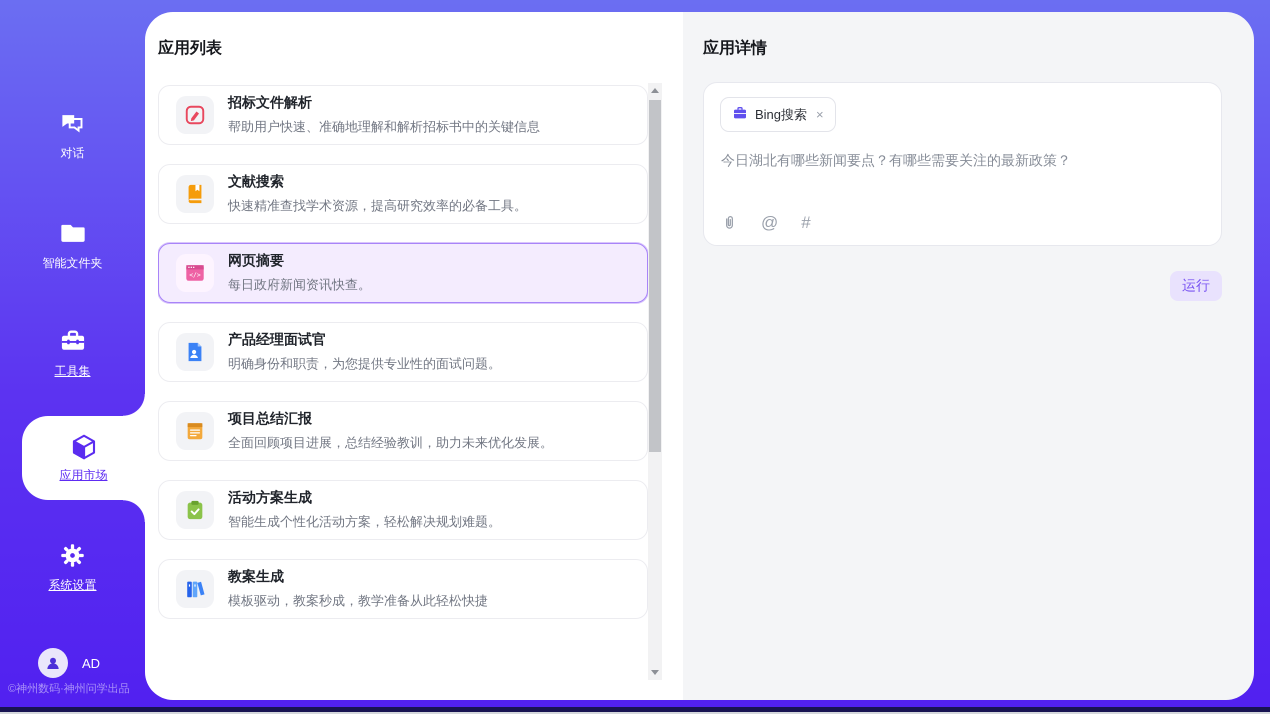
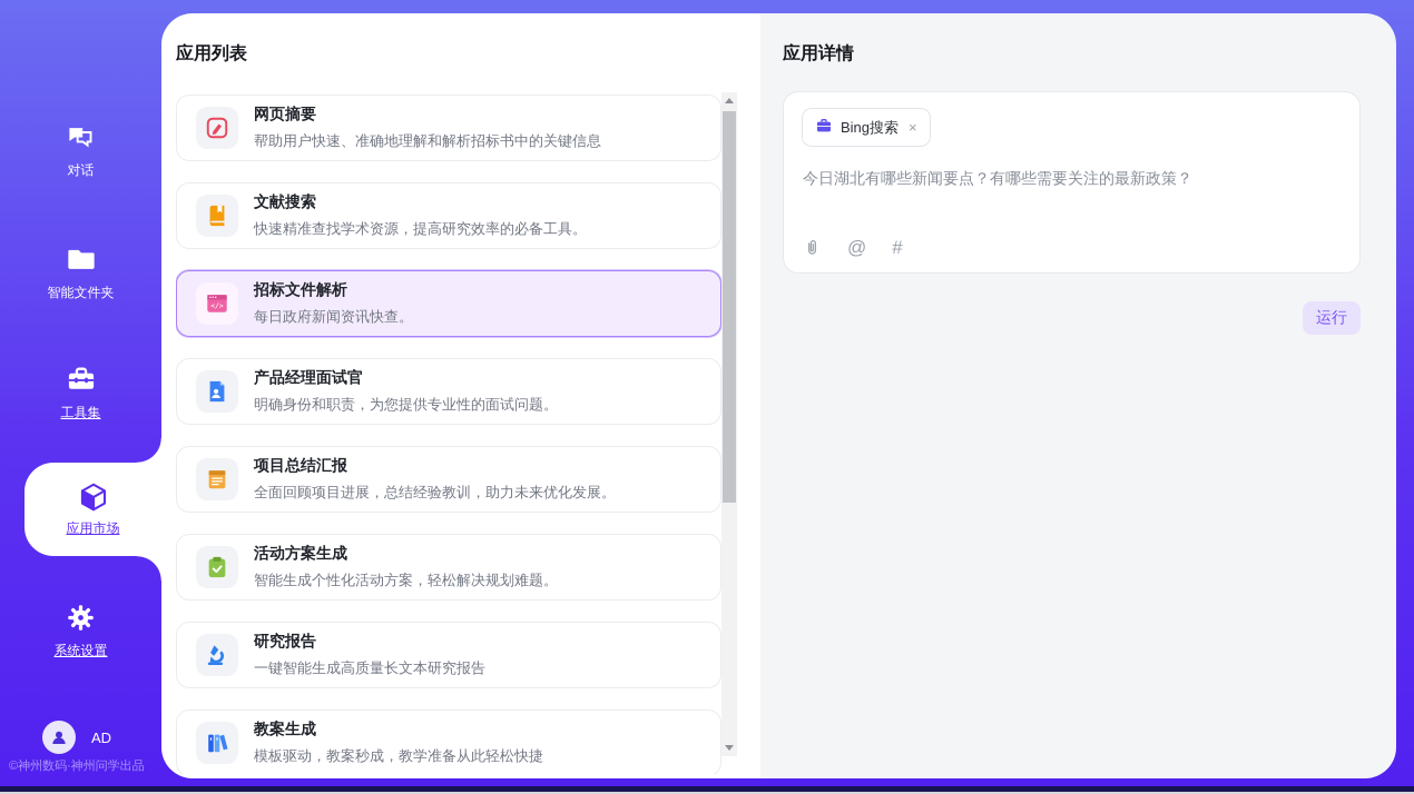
  对话
  智能文件夹
  工具集
  应用市场
  系统设置
  AD
  ©神州数码·神州问学出品
  应用列表
- 招标文件解析
+ 网页摘要
  帮助用户快速、准确地理解和解析招标书中的关键信息
  文献搜索
  快速精准查找学术资源，提高研究效率的必备工具。
  </>
- 网页摘要
+ 招标文件解析
  每日政府新闻资讯快查。
  产品经理面试官
  明确身份和职责，为您提供专业性的面试问题。
  项目总结汇报
  全面回顾项目进展，总结经验教训，助力未来优化发展。
  活动方案生成
  智能生成个性化活动方案，轻松解决规划难题。
+ 研究报告
+ 一键智能生成高质量长文本研究报告
  教案生成
  模板驱动，教案秒成，教学准备从此轻松快捷
  应用详情
  Bing搜索
  ×
  今日湖北有哪些新闻要点？有哪些需要关注的最新政策？
  @
  #
  运行
